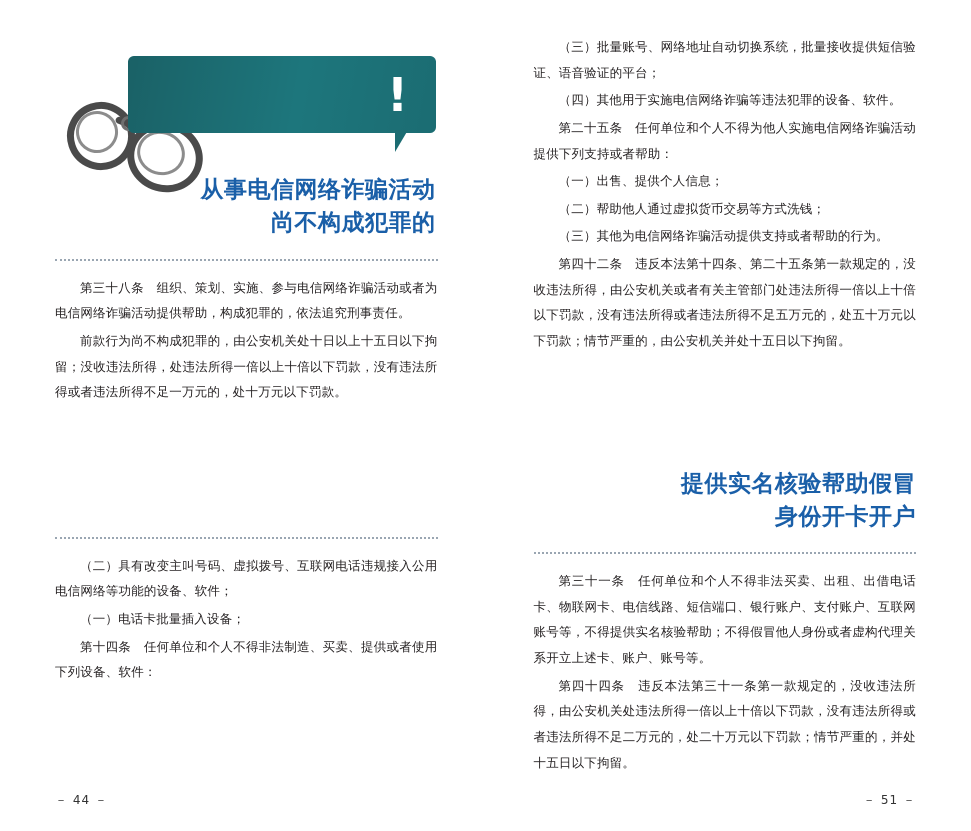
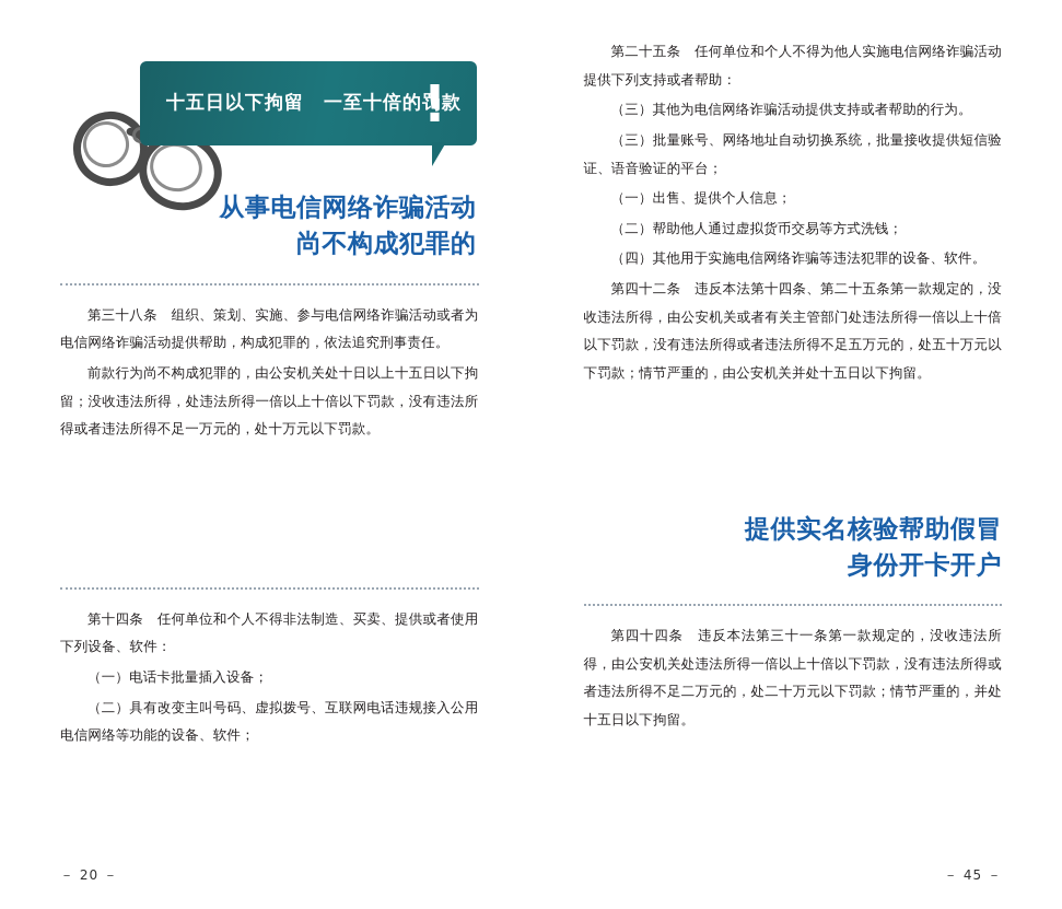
+ 十五日以下拘留 一至十倍的罚款
  !
  从事电信网络诈骗活动
  尚不构成犯罪的
  第三十八条 组织、策划、实施、参与电信网络诈骗活动或者为电信网络诈骗活动提供帮助，构成犯罪的，依法追究刑事责任。
  前款行为尚不构成犯罪的，由公安机关处十日以上十五日以下拘留；没收违法所得，处违法所得一倍以上十倍以下罚款，没有违法所得或者违法所得不足一万元的，处十万元以下罚款。
- （二）具有改变主叫号码、虚拟拨号、互联网电话违规接入公用电信网络等功能的设备、软件；
+ 第十四条 任何单位和个人不得非法制造、买卖、提供或者使用下列设备、软件：
  （一）电话卡批量插入设备；
- 第十四条 任何单位和个人不得非法制造、买卖、提供或者使用下列设备、软件：
+ （二）具有改变主叫号码、虚拟拨号、互联网电话违规接入公用电信网络等功能的设备、软件；
- － 44 －
+ － 20 －
- （三）批量账号、网络地址自动切换系统，批量接收提供短信验证、语音验证的平台；
+ 第二十五条 任何单位和个人不得为他人实施电信网络诈骗活动提供下列支持或者帮助：
- （四）其他用于实施电信网络诈骗等违法犯罪的设备、软件。
+ （三）其他为电信网络诈骗活动提供支持或者帮助的行为。
- 第二十五条 任何单位和个人不得为他人实施电信网络诈骗活动提供下列支持或者帮助：
+ （三）批量账号、网络地址自动切换系统，批量接收提供短信验证、语音验证的平台；
  （一）出售、提供个人信息；
  （二）帮助他人通过虚拟货币交易等方式洗钱；
- （三）其他为电信网络诈骗活动提供支持或者帮助的行为。
+ （四）其他用于实施电信网络诈骗等违法犯罪的设备、软件。
  第四十二条 违反本法第十四条、第二十五条第一款规定的，没收违法所得，由公安机关或者有关主管部门处违法所得一倍以上十倍以下罚款，没有违法所得或者违法所得不足五万元的，处五十万元以下罚款；情节严重的，由公安机关并处十五日以下拘留。
  提供实名核验帮助假冒
  身份开卡开户
- 第三十一条 任何单位和个人不得非法买卖、出租、出借电话卡、物联网卡、电信线路、短信端口、银行账户、支付账户、互联网账号等，不得提供实名核验帮助；不得假冒他人身份或者虚构代理关系开立上述卡、账户、账号等。
  第四十四条 违反本法第三十一条第一款规定的，没收违法所得，由公安机关处违法所得一倍以上十倍以下罚款，没有违法所得或者违法所得不足二万元的，处二十万元以下罚款；情节严重的，并处十五日以下拘留。
- － 51 －
+ － 45 －
